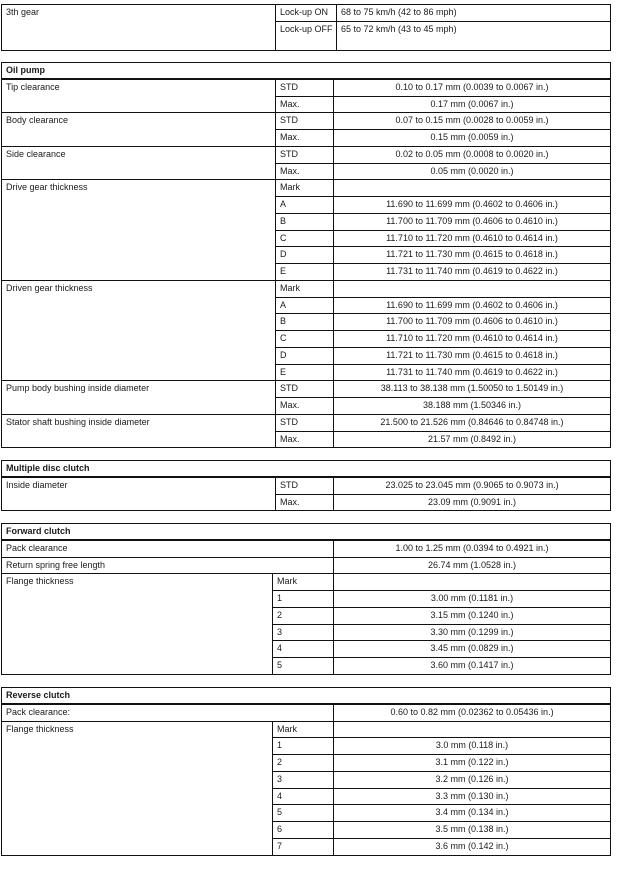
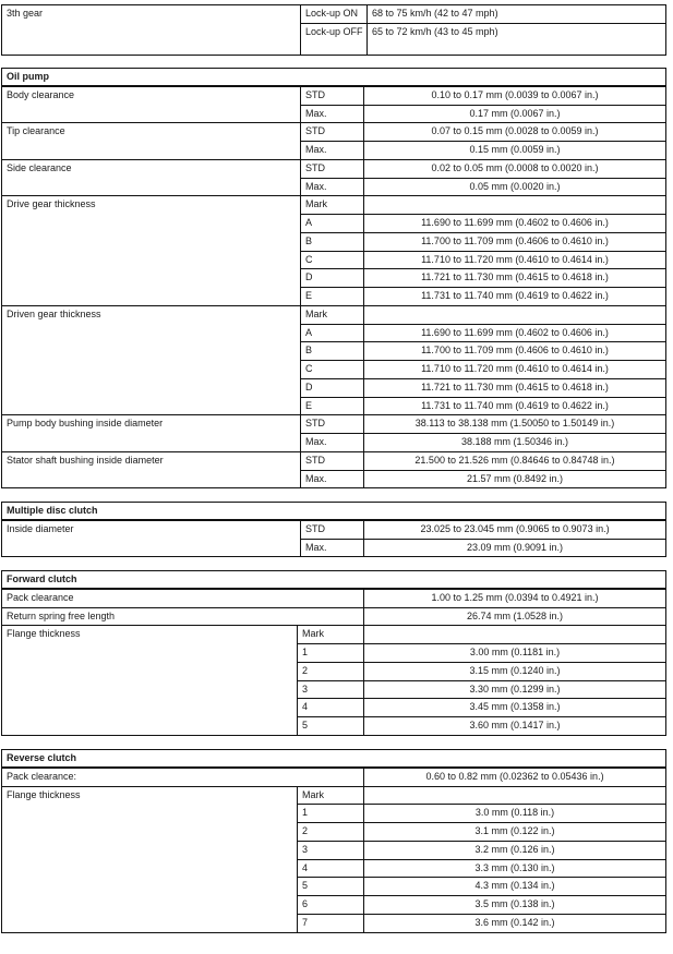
- 3th gear	Lock-up ON	68 to 75 km/h (42 to 86 mph)
+ 3th gear	Lock-up ON	68 to 75 km/h (42 to 47 mph)
  Lock-up OFF	65 to 72 km/h (43 to 45 mph)
  Oil pump
- Tip clearance	STD	0.10 to 0.17 mm (0.0039 to 0.0067 in.)
+ Body clearance	STD	0.10 to 0.17 mm (0.0039 to 0.0067 in.)
  Max.	0.17 mm (0.0067 in.)
- Body clearance	STD	0.07 to 0.15 mm (0.0028 to 0.0059 in.)
+ Tip clearance	STD	0.07 to 0.15 mm (0.0028 to 0.0059 in.)
  Max.	0.15 mm (0.0059 in.)
  Side clearance	STD	0.02 to 0.05 mm (0.0008 to 0.0020 in.)
  Max.	0.05 mm (0.0020 in.)
  Drive gear thickness	Mark
  A	11.690 to 11.699 mm (0.4602 to 0.4606 in.)
  B	11.700 to 11.709 mm (0.4606 to 0.4610 in.)
  C	11.710 to 11.720 mm (0.4610 to 0.4614 in.)
  D	11.721 to 11.730 mm (0.4615 to 0.4618 in.)
  E	11.731 to 11.740 mm (0.4619 to 0.4622 in.)
  Driven gear thickness	Mark
  A	11.690 to 11.699 mm (0.4602 to 0.4606 in.)
  B	11.700 to 11.709 mm (0.4606 to 0.4610 in.)
  C	11.710 to 11.720 mm (0.4610 to 0.4614 in.)
  D	11.721 to 11.730 mm (0.4615 to 0.4618 in.)
  E	11.731 to 11.740 mm (0.4619 to 0.4622 in.)
  Pump body bushing inside diameter	STD	38.113 to 38.138 mm (1.50050 to 1.50149 in.)
  Max.	38.188 mm (1.50346 in.)
  Stator shaft bushing inside diameter	STD	21.500 to 21.526 mm (0.84646 to 0.84748 in.)
  Max.	21.57 mm (0.8492 in.)
  Multiple disc clutch
  Inside diameter	STD	23.025 to 23.045 mm (0.9065 to 0.9073 in.)
  Max.	23.09 mm (0.9091 in.)
  Forward clutch
  Pack clearance	1.00 to 1.25 mm (0.0394 to 0.4921 in.)
  Return spring free length	26.74 mm (1.0528 in.)
  Flange thickness	Mark
  1	3.00 mm (0.1181 in.)
  2	3.15 mm (0.1240 in.)
  3	3.30 mm (0.1299 in.)
- 4	3.45 mm (0.0829 in.)
+ 4	3.45 mm (0.1358 in.)
  5	3.60 mm (0.1417 in.)
  Reverse clutch
  Pack clearance:	0.60 to 0.82 mm (0.02362 to 0.05436 in.)
  Flange thickness	Mark
  1	3.0 mm (0.118 in.)
  2	3.1 mm (0.122 in.)
  3	3.2 mm (0.126 in.)
  4	3.3 mm (0.130 in.)
- 5	3.4 mm (0.134 in.)
+ 5	4.3 mm (0.134 in.)
  6	3.5 mm (0.138 in.)
  7	3.6 mm (0.142 in.)
